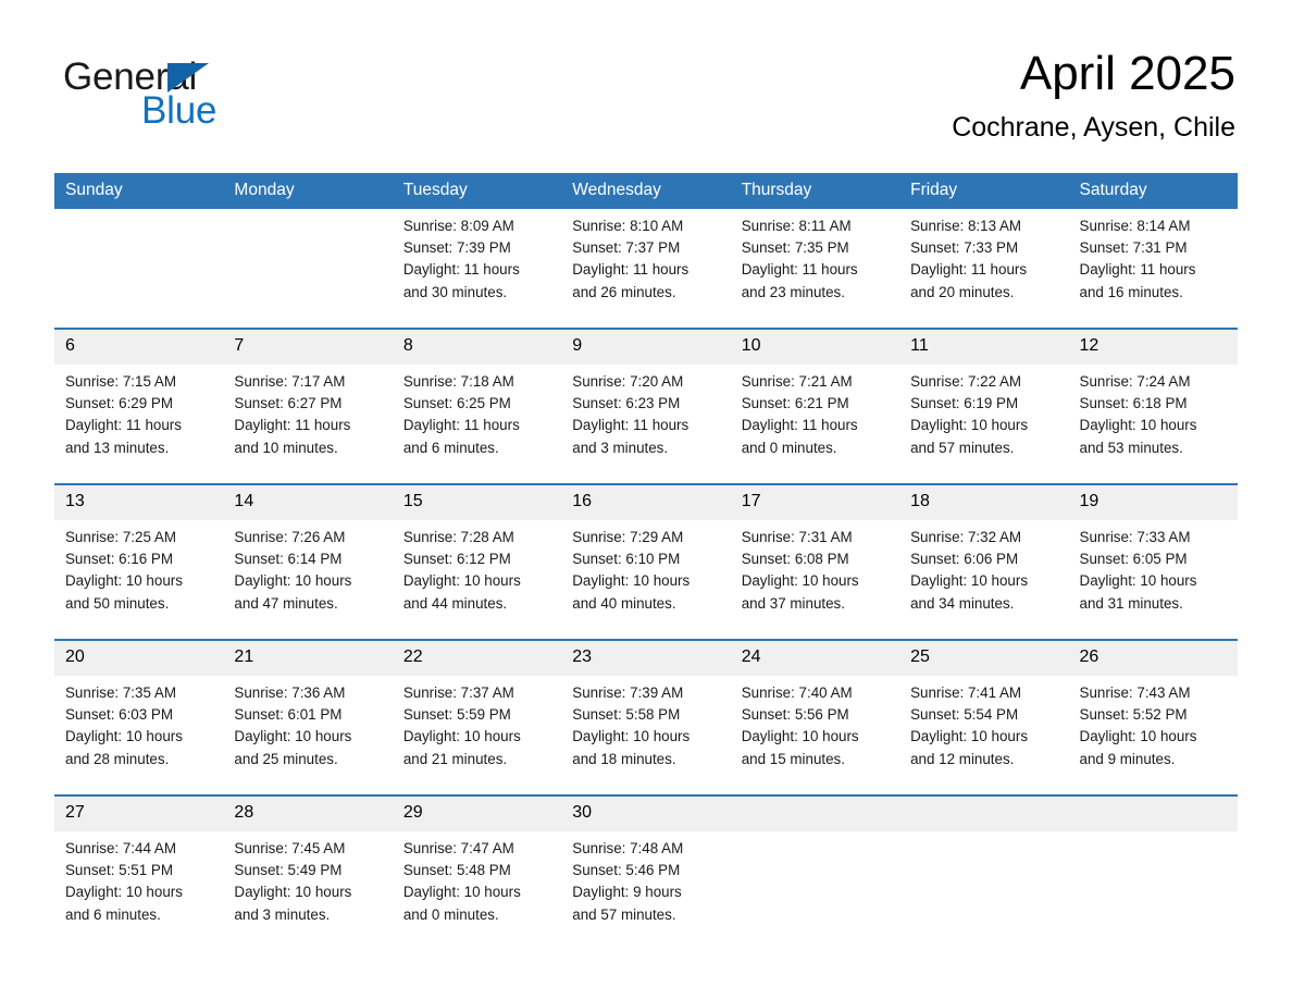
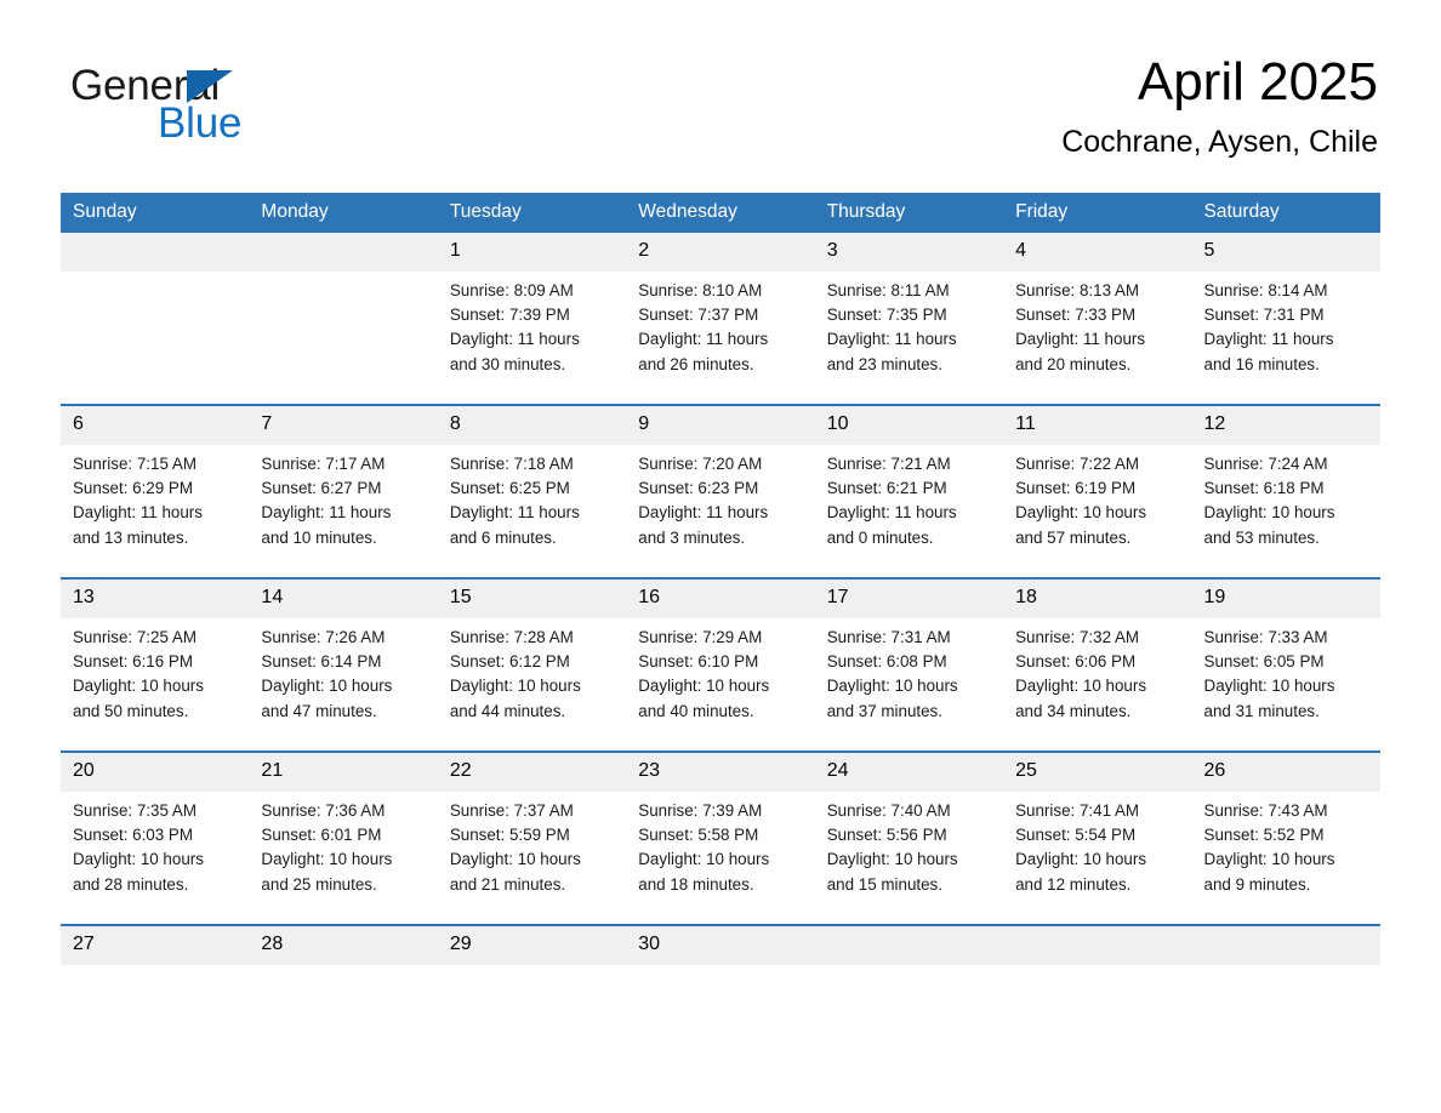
  General
  Blue
  April 2025
  Cochrane, Aysen, Chile
  Sunday	Monday	Tuesday	Wednesday	Thursday	Friday	Saturday
+ 		1	2	3	4	5
  		Sunrise: 8:09 AM Sunset: 7:39 PM Daylight: 11 hours and 30 minutes.	Sunrise: 8:10 AM Sunset: 7:37 PM Daylight: 11 hours and 26 minutes.	Sunrise: 8:11 AM Sunset: 7:35 PM Daylight: 11 hours and 23 minutes.	Sunrise: 8:13 AM Sunset: 7:33 PM Daylight: 11 hours and 20 minutes.	Sunrise: 8:14 AM Sunset: 7:31 PM Daylight: 11 hours and 16 minutes.
  6	7	8	9	10	11	12
  Sunrise: 7:15 AM Sunset: 6:29 PM Daylight: 11 hours and 13 minutes.	Sunrise: 7:17 AM Sunset: 6:27 PM Daylight: 11 hours and 10 minutes.	Sunrise: 7:18 AM Sunset: 6:25 PM Daylight: 11 hours and 6 minutes.	Sunrise: 7:20 AM Sunset: 6:23 PM Daylight: 11 hours and 3 minutes.	Sunrise: 7:21 AM Sunset: 6:21 PM Daylight: 11 hours and 0 minutes.	Sunrise: 7:22 AM Sunset: 6:19 PM Daylight: 10 hours and 57 minutes.	Sunrise: 7:24 AM Sunset: 6:18 PM Daylight: 10 hours and 53 minutes.
  13	14	15	16	17	18	19
  Sunrise: 7:25 AM Sunset: 6:16 PM Daylight: 10 hours and 50 minutes.	Sunrise: 7:26 AM Sunset: 6:14 PM Daylight: 10 hours and 47 minutes.	Sunrise: 7:28 AM Sunset: 6:12 PM Daylight: 10 hours and 44 minutes.	Sunrise: 7:29 AM Sunset: 6:10 PM Daylight: 10 hours and 40 minutes.	Sunrise: 7:31 AM Sunset: 6:08 PM Daylight: 10 hours and 37 minutes.	Sunrise: 7:32 AM Sunset: 6:06 PM Daylight: 10 hours and 34 minutes.	Sunrise: 7:33 AM Sunset: 6:05 PM Daylight: 10 hours and 31 minutes.
  20	21	22	23	24	25	26
  Sunrise: 7:35 AM Sunset: 6:03 PM Daylight: 10 hours and 28 minutes.	Sunrise: 7:36 AM Sunset: 6:01 PM Daylight: 10 hours and 25 minutes.	Sunrise: 7:37 AM Sunset: 5:59 PM Daylight: 10 hours and 21 minutes.	Sunrise: 7:39 AM Sunset: 5:58 PM Daylight: 10 hours and 18 minutes.	Sunrise: 7:40 AM Sunset: 5:56 PM Daylight: 10 hours and 15 minutes.	Sunrise: 7:41 AM Sunset: 5:54 PM Daylight: 10 hours and 12 minutes.	Sunrise: 7:43 AM Sunset: 5:52 PM Daylight: 10 hours and 9 minutes.
  27	28	29	30
- Sunrise: 7:44 AM Sunset: 5:51 PM Daylight: 10 hours and 6 minutes.	Sunrise: 7:45 AM Sunset: 5:49 PM Daylight: 10 hours and 3 minutes.	Sunrise: 7:47 AM Sunset: 5:48 PM Daylight: 10 hours and 0 minutes.	Sunrise: 7:48 AM Sunset: 5:46 PM Daylight: 9 hours and 57 minutes.
